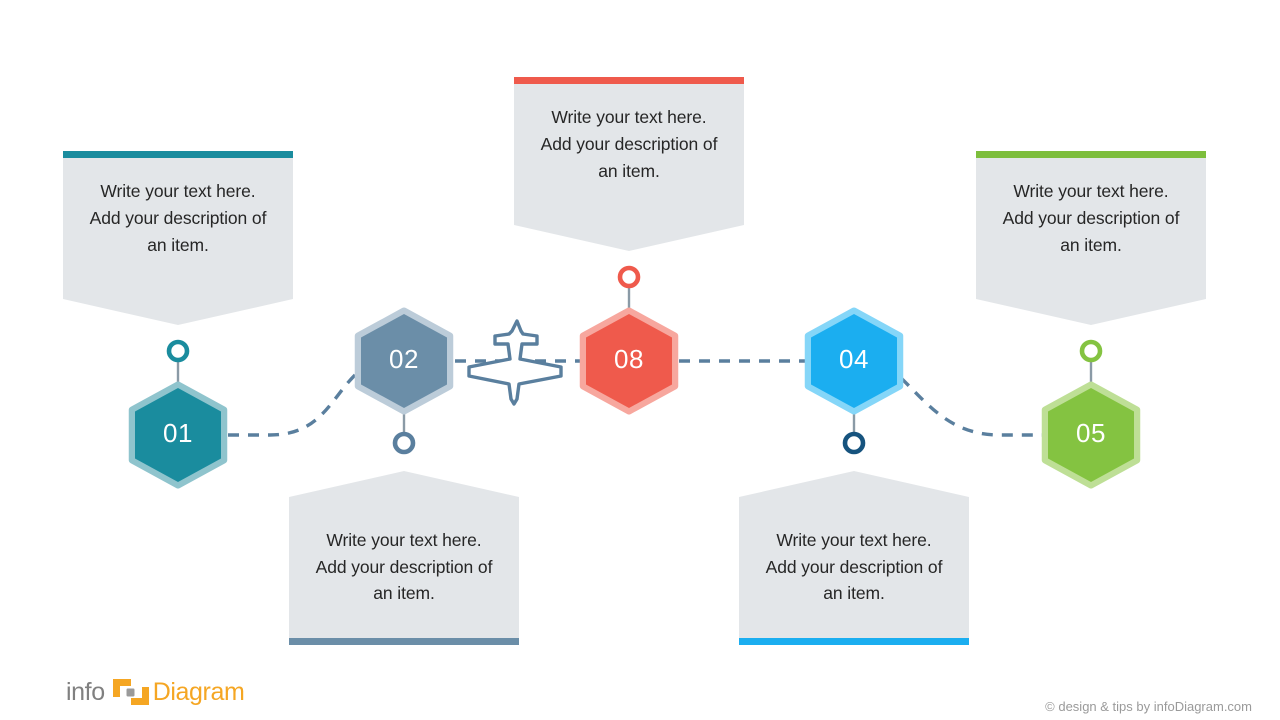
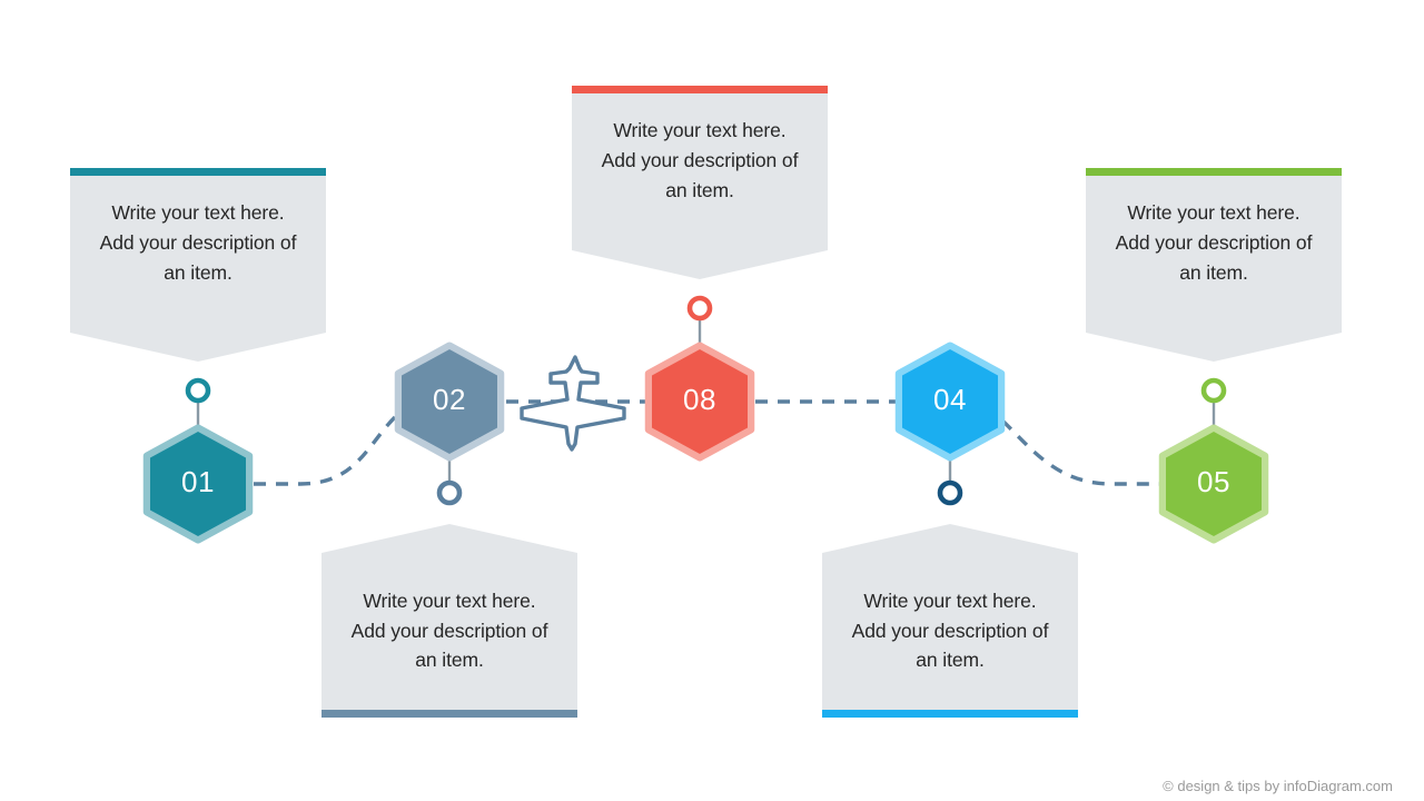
  01
  Write your text here.
  Add your description of
  an item.
  02
  Write your text here.
  Add your description of
  an item.
  08
  Write your text here.
  Add your description of
  an item.
  04
  Write your text here.
  Add your description of
  an item.
  05
  Write your text here.
  Add your description of
  an item.
- info
- Diagram
  © design & tips by infoDiagram.com
